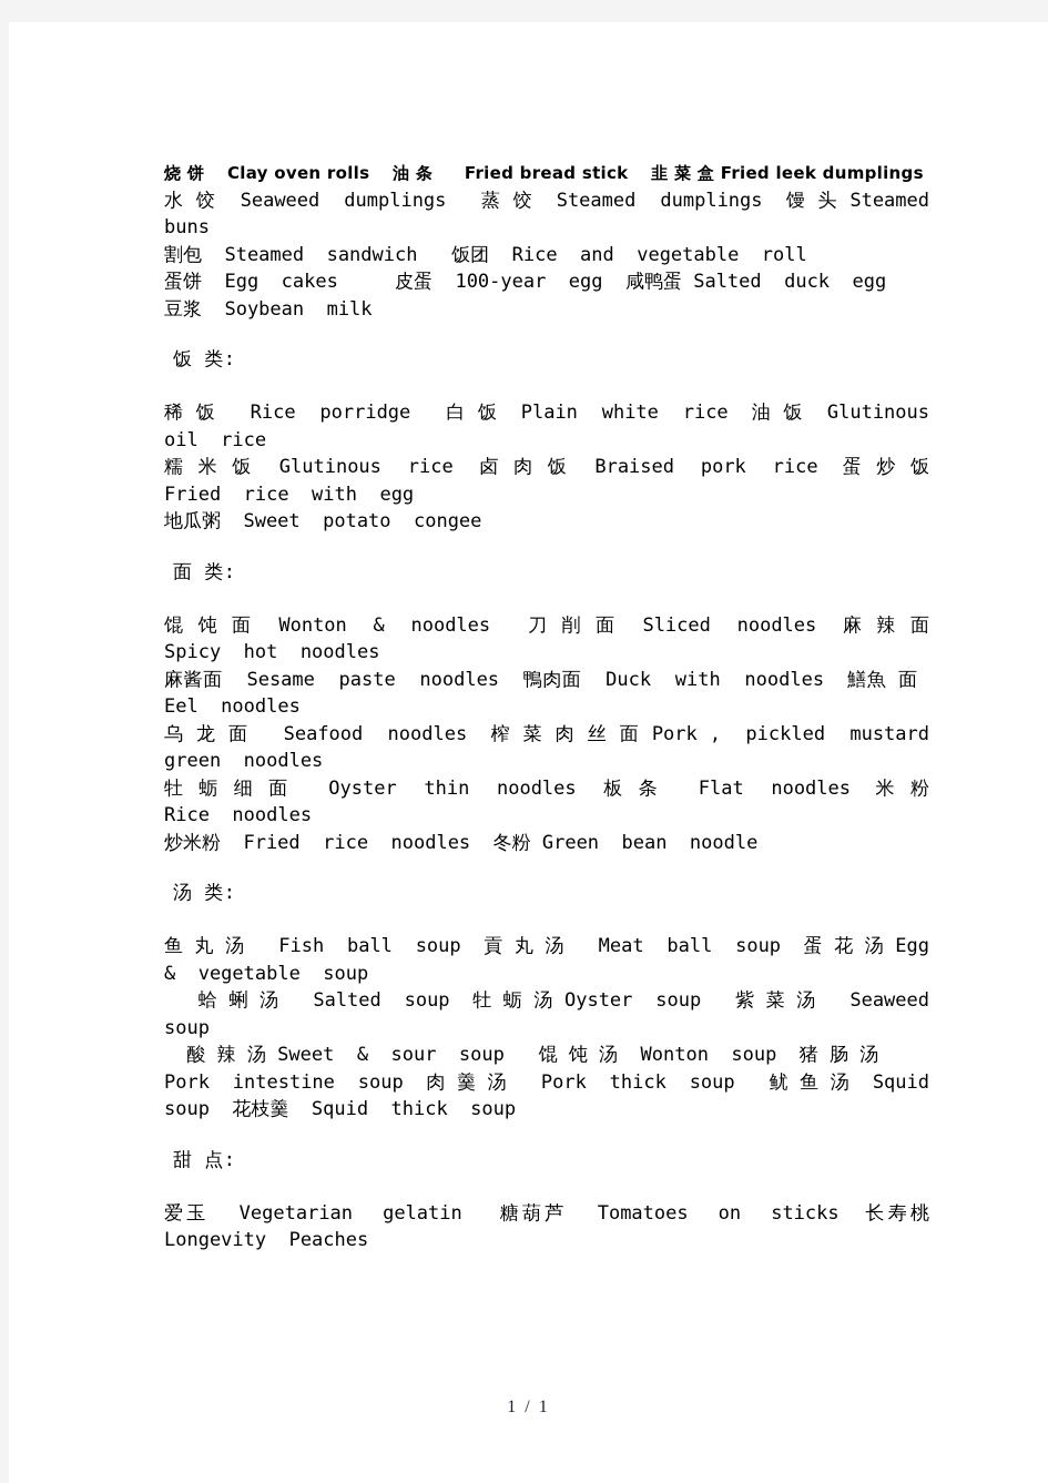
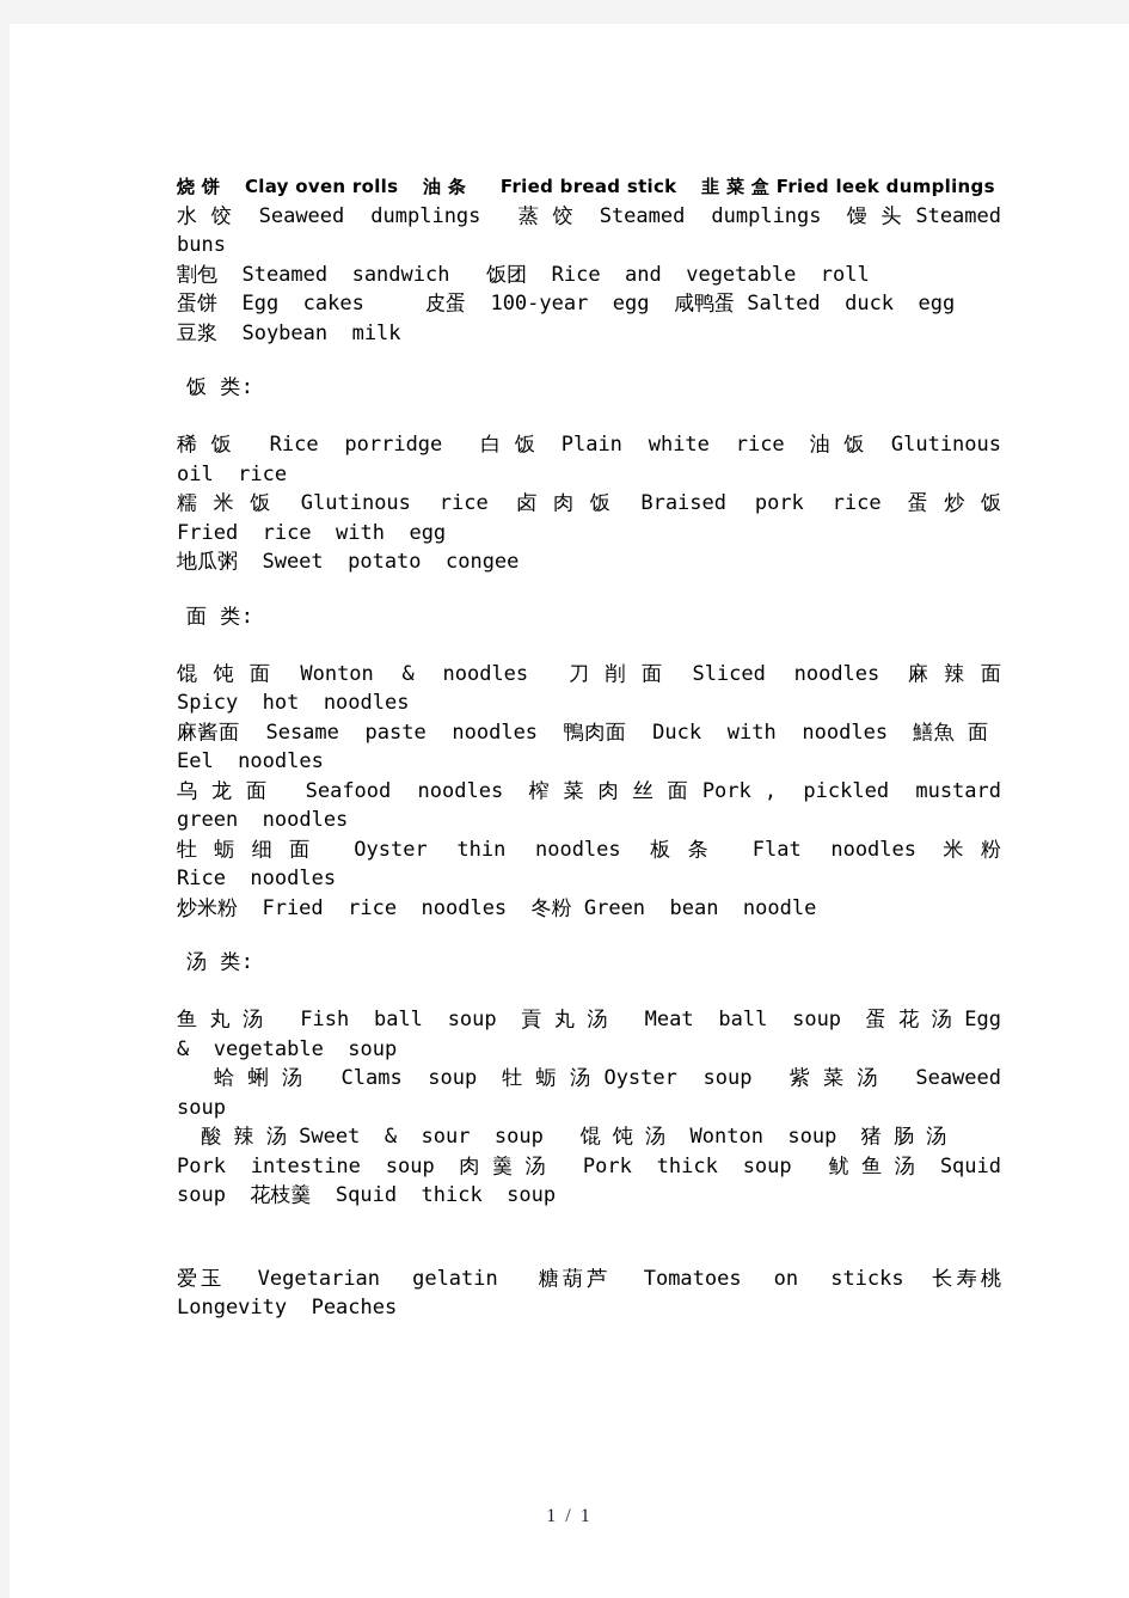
  烧 饼 Clay oven rolls 油 条 Fried bread stick 韭 菜 盒 Fried leek dumplings
  水 饺 Seaweed dumplings 蒸 饺 Steamed dumplings 馒 头 Steamed buns
  割包 Steamed sandwich 饭团 Rice and vegetable roll
  蛋饼 Egg cakes 皮蛋 100-year egg 咸鸭蛋 Salted duck egg
  豆浆 Soybean milk
  饭 类:
  稀 饭 Rice porridge 白 饭 Plain white rice 油 饭 Glutinous oil rice
  糯 米 饭 Glutinous rice 卤 肉 饭 Braised pork rice 蛋 炒 饭 Fried rice with egg
  地瓜粥 Sweet potato congee
  面 类:
  馄 饨 面 Wonton & noodles 刀 削 面 Sliced noodles 麻 辣 面 Spicy hot noodles
  麻酱面 Sesame paste noodles 鴨肉面 Duck with noodles 鱔魚 面 Eel noodles
  乌 龙 面 Seafood noodles 榨 菜 肉 丝 面 Pork , pickled mustard green noodles
  牡 蛎 细 面 Oyster thin noodles 板 条 Flat noodles 米 粉 Rice noodles
  炒米粉 Fried rice noodles 冬粉 Green bean noodle
  汤 类:
  鱼 丸 汤 Fish ball soup 貢 丸 汤 Meat ball soup 蛋 花 汤 Egg & vegetable soup
- 蛤 蜊 汤 Salted soup 牡 蛎 汤 Oyster soup 紫 菜 汤 Seaweed soup
+ 蛤 蜊 汤 Clams soup 牡 蛎 汤 Oyster soup 紫 菜 汤 Seaweed soup
  酸 辣 汤 Sweet & sour soup 馄 饨 汤 Wonton soup 猪 肠 汤
  Pork intestine soup 肉 羹 汤 Pork thick soup 鱿 鱼 汤 Squid soup 花枝羹 Squid thick soup
- 甜 点:
  爱玉 Vegetarian gelatin 糖葫芦 Tomatoes on sticks 长寿桃 Longevity Peaches
  1 / 1
